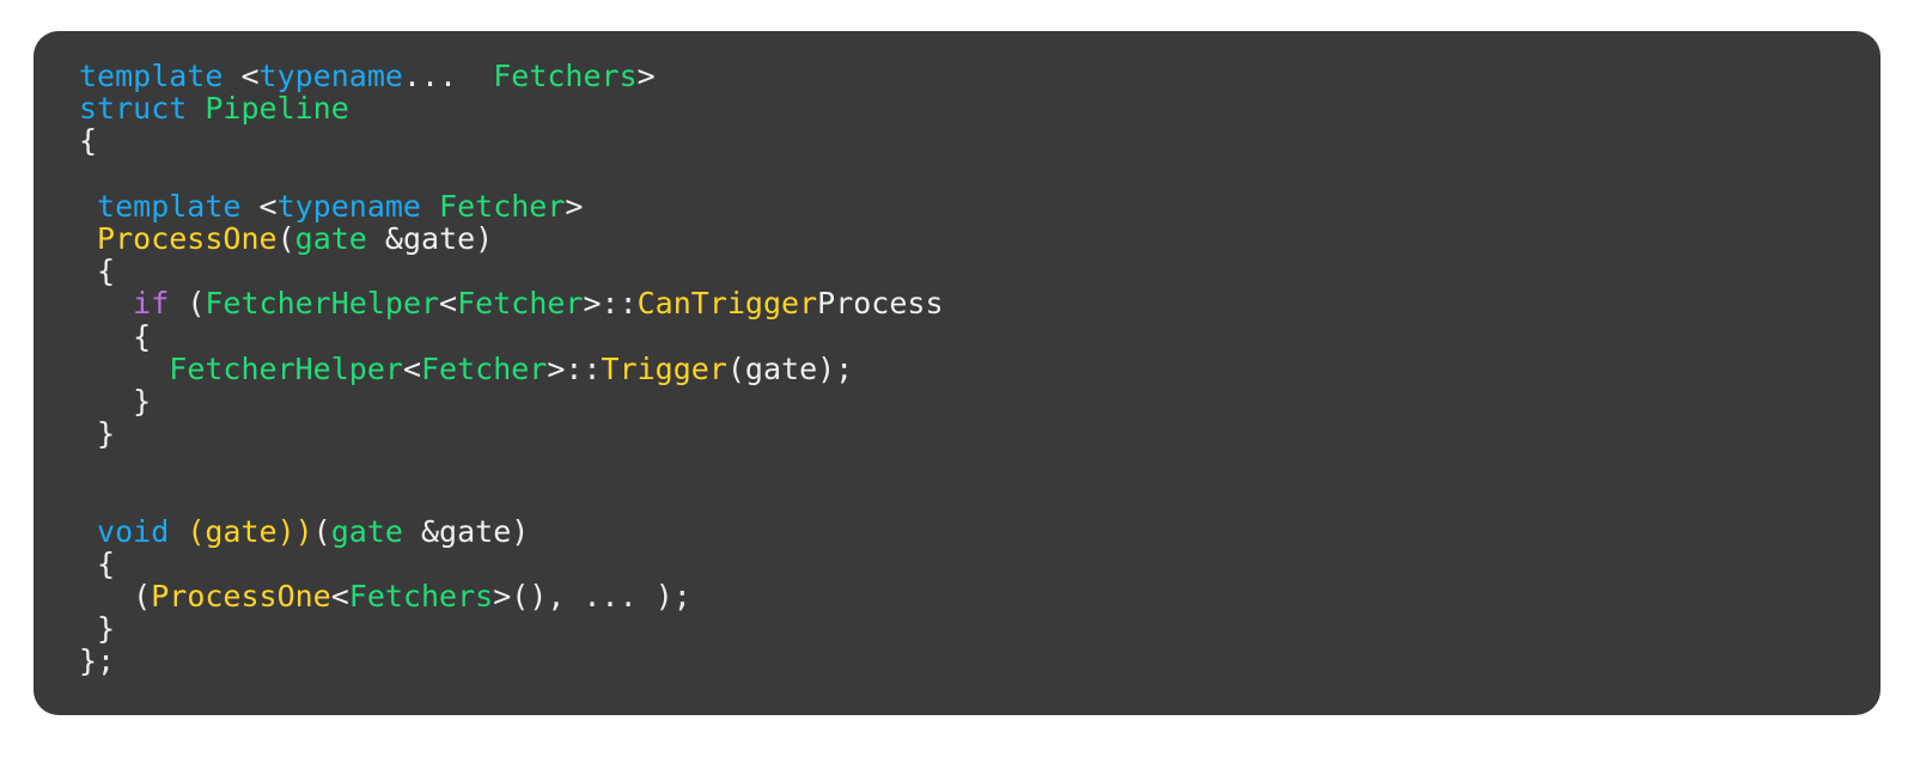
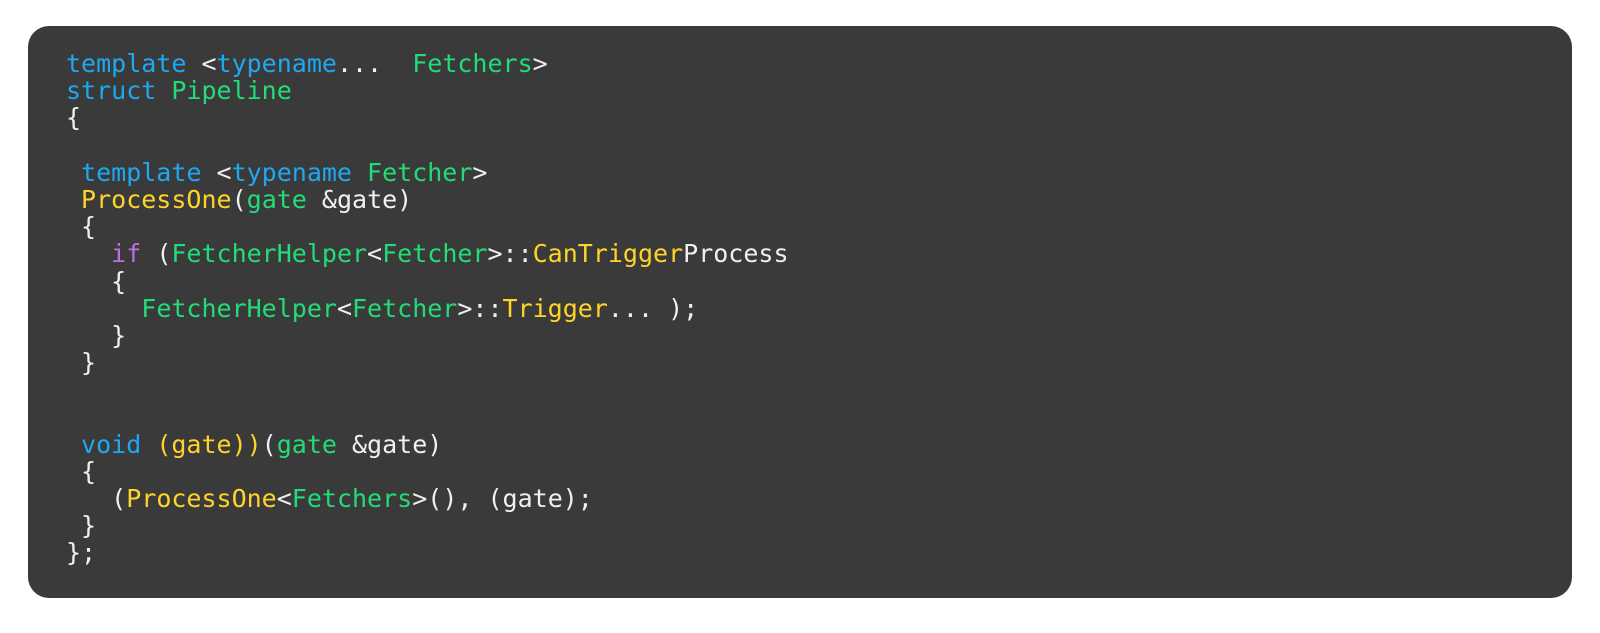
  template <typename... Fetchers>
  struct Pipeline
  {
  template <typename Fetcher>
  ProcessOne(gate &gate)
  {
  if (FetcherHelper<Fetcher>::CanTriggerProcess
  {
- FetcherHelper<Fetcher>::Trigger(gate);
+ FetcherHelper<Fetcher>::Trigger... );
  }
  }
  void (gate))(gate &gate)
  {
- (ProcessOne<Fetchers>(), ... );
+ (ProcessOne<Fetchers>(), (gate);
  }
  };
